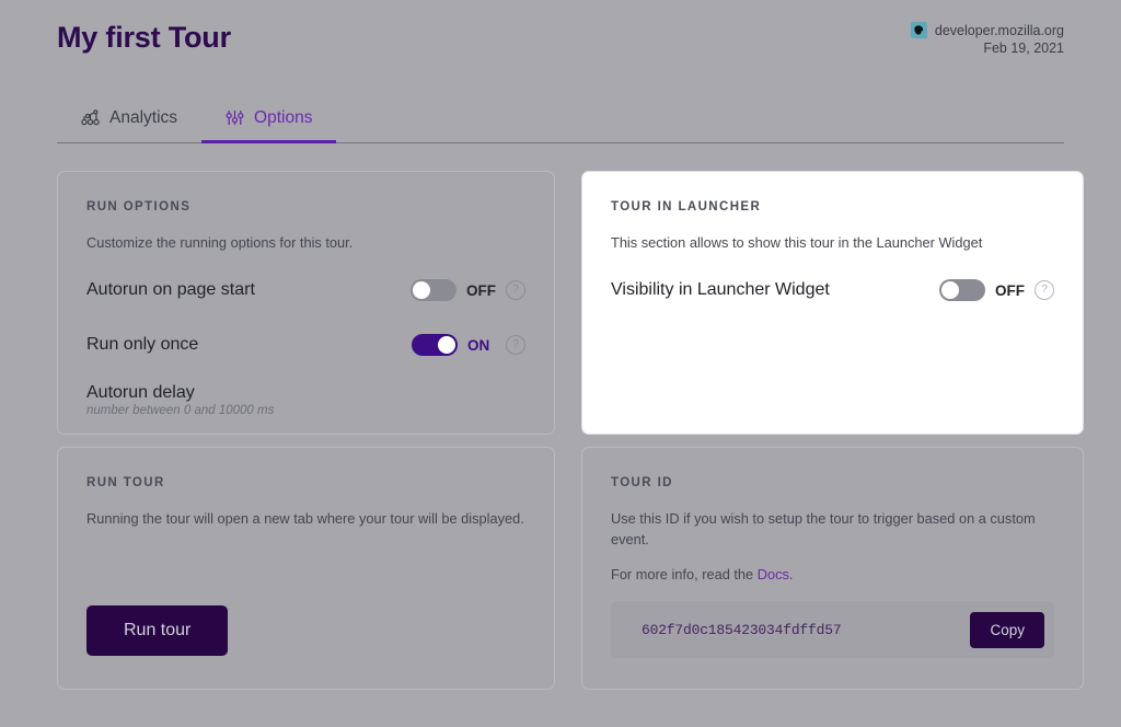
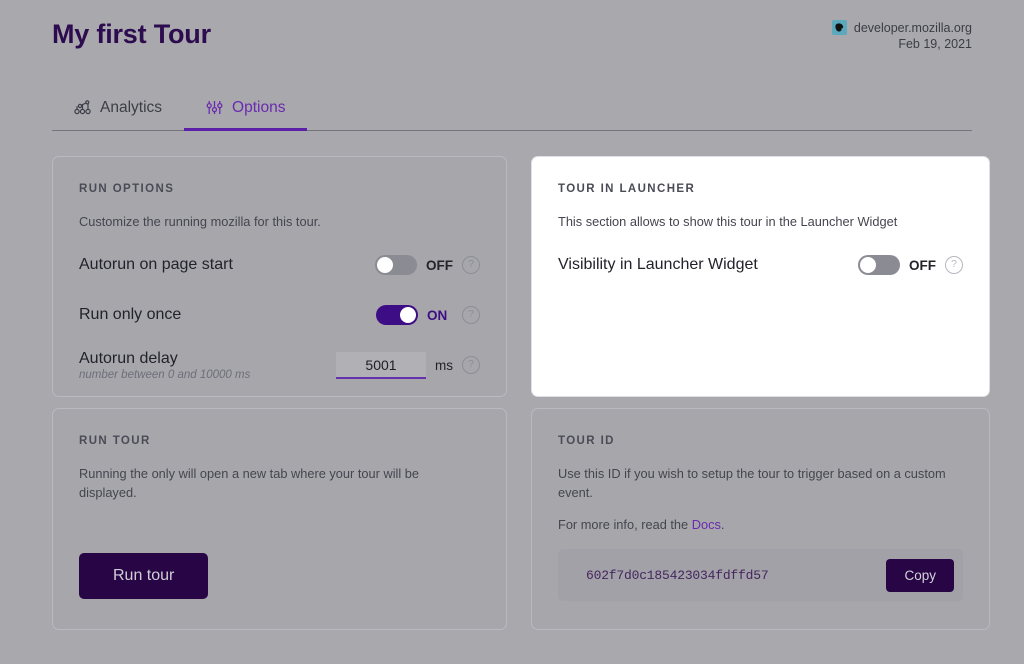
  My first Tour
  developer.mozilla.org
  Feb 19, 2021
  Analytics
  Options
  RUN OPTIONS
- Customize the running options for this tour.
+ Customize the running mozilla for this tour.
  Autorun on page start
  OFF
  Run only once
  ON
  Autorun delay
  number between 0 and 10000 ms
+ 5001
+ ms
  TOUR IN LAUNCHER
  This section allows to show this tour in the Launcher Widget
  Visibility in Launcher Widget
  OFF
  ?
  RUN TOUR
- Running the tour will open a new tab where your tour will be displayed.
+ Running the only will open a new tab where your tour will be displayed.
  Run tour
  TOUR ID
  Use this ID if you wish to setup the tour to trigger based on a custom event.
  For more info, read the Docs.
  602f7d0c185423034fdffd57
  Copy
